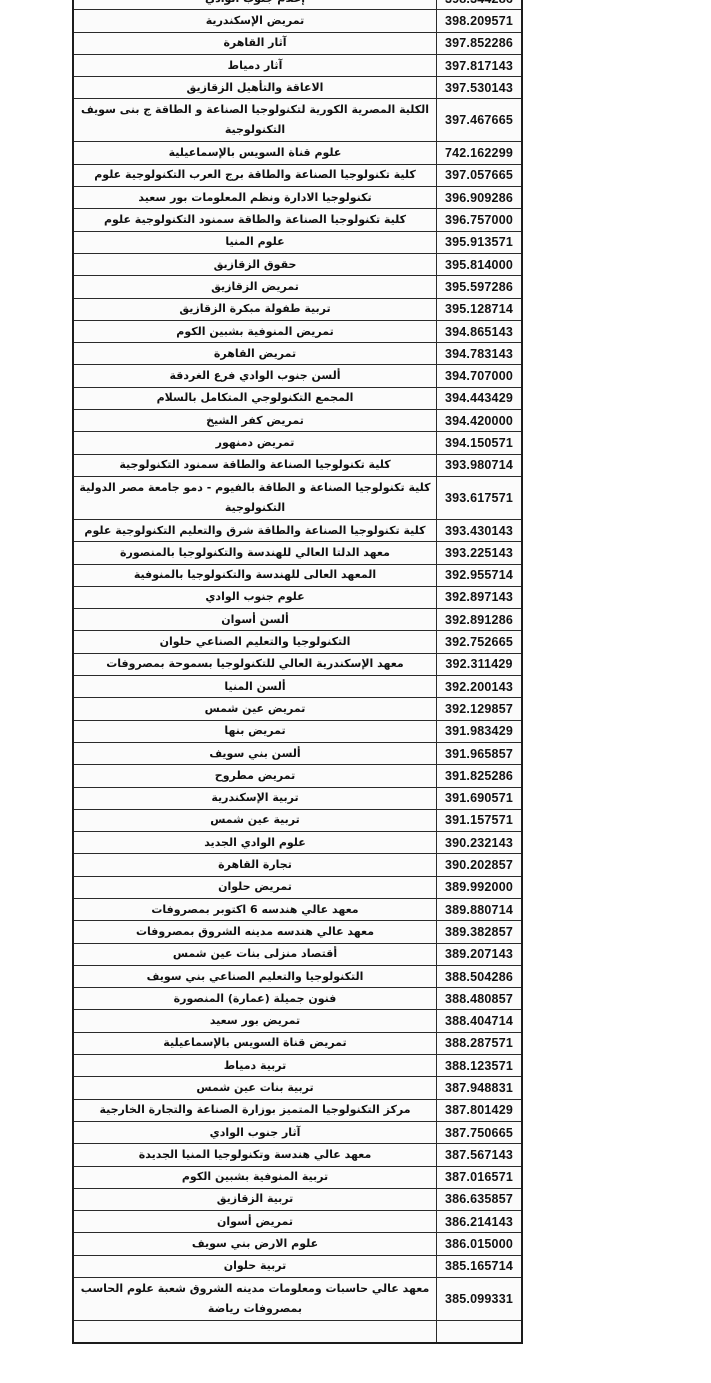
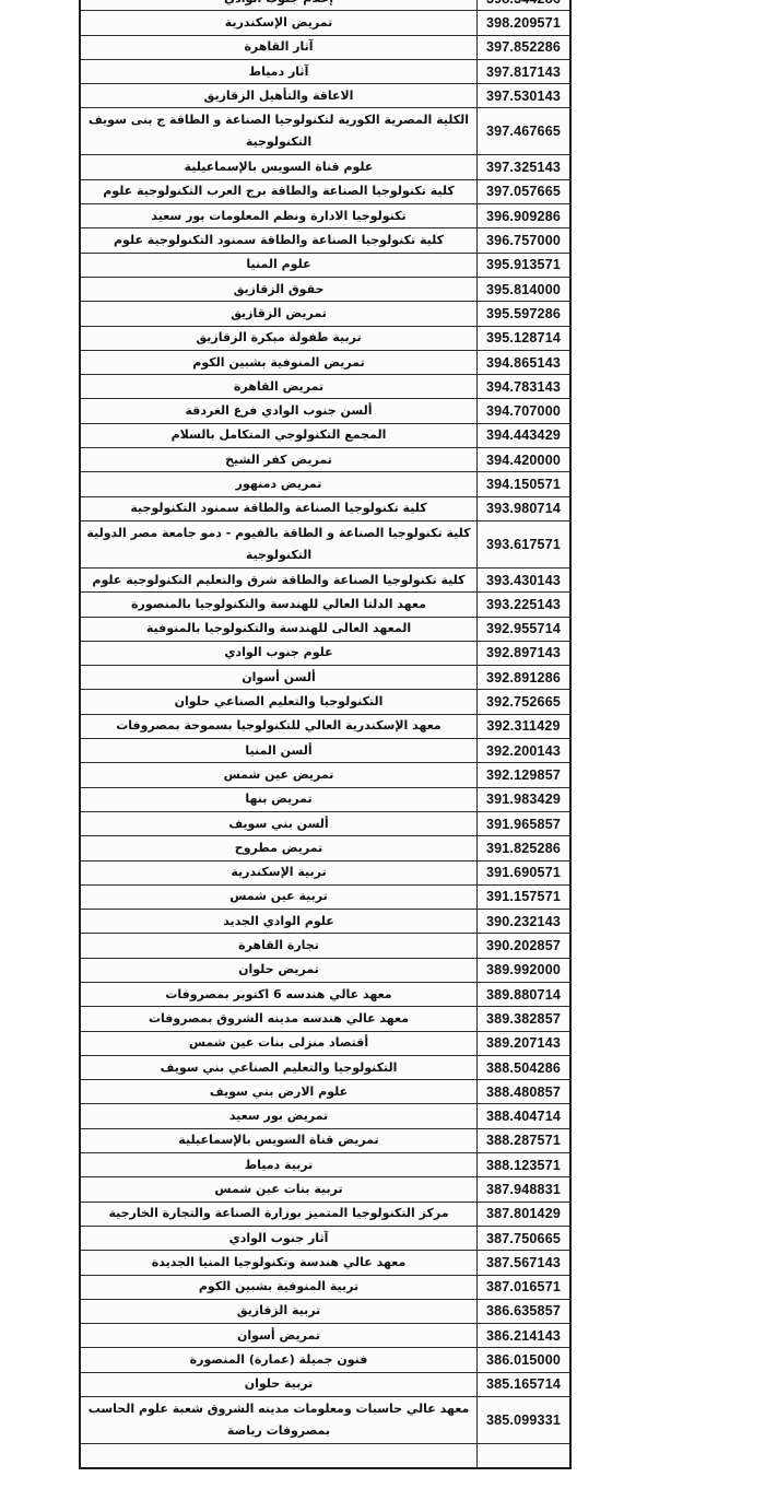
  تمريض الإسكندرية	398.209571
  آثار القاهرة	397.852286
  آثار دمياط	397.817143
  الاعاقة والتأهيل الزقازيق	397.530143
  الكلية المصرية الكورية لتكنولوجيا الصناعة و الطاقة ج بنى سويف التكنولوجية	397.467665
- علوم قناة السويس بالإسماعيلية	742.162299
+ علوم قناة السويس بالإسماعيلية	397.325143
  كلية تكنولوجيا الصناعة والطاقة برج العرب التكنولوجية علوم	397.057665
  تكنولوجيا الادارة ونظم المعلومات بور سعيد	396.909286
  كلية تكنولوجيا الصناعة والطاقة سمنود التكنولوجية علوم	396.757000
  علوم المنيا	395.913571
  حقوق الزقازيق	395.814000
  تمريض الزقازيق	395.597286
  تربية طفولة مبكرة الزقازيق	395.128714
  تمريض المنوفية بشبين الكوم	394.865143
  تمريض القاهرة	394.783143
  ألسن جنوب الوادي فرع الغردقة	394.707000
  المجمع التكنولوجي المتكامل بالسلام	394.443429
  تمريض كفر الشيخ	394.420000
  تمريض دمنهور	394.150571
  كلية تكنولوجيا الصناعة والطاقة سمنود التكنولوجية	393.980714
  كلية تكنولوجيا الصناعة و الطاقة بالفيوم - دمو جامعة مصر الدولية التكنولوجية	393.617571
  كلية تكنولوجيا الصناعة والطاقة شرق والتعليم التكنولوجية علوم	393.430143
  معهد الدلتا العالي للهندسة والتكنولوجيا بالمنصورة	393.225143
  المعهد العالى للهندسة والتكنولوجيا بالمنوفية	392.955714
  علوم جنوب الوادي	392.897143
  ألسن أسوان	392.891286
  التكنولوجيا والتعليم الصناعي حلوان	392.752665
  معهد الإسكندرية العالي للتكنولوجيا بسموحة بمصروفات	392.311429
  ألسن المنيا	392.200143
  تمريض عين شمس	392.129857
  تمريض بنها	391.983429
  ألسن بني سويف	391.965857
  تمريض مطروح	391.825286
  تربية الإسكندرية	391.690571
  تربية عين شمس	391.157571
  علوم الوادي الجديد	390.232143
  تجارة القاهرة	390.202857
  تمريض حلوان	389.992000
  معهد عالي هندسه 6 اكتوبر بمصروفات	389.880714
  معهد عالي هندسه مدينه الشروق بمصروفات	389.382857
  أقتصاد منزلى بنات عين شمس	389.207143
  التكنولوجيا والتعليم الصناعي بني سويف	388.504286
- فنون جميلة (عمارة) المنصورة	388.480857
+ علوم الارض بني سويف	388.480857
  تمريض بور سعيد	388.404714
  تمريض قناة السويس بالإسماعيلية	388.287571
  تربية دمياط	388.123571
  تربية بنات عين شمس	387.948831
  مركز التكنولوجيا المتميز بوزارة الصناعة والتجارة الخارجية	387.801429
  آثار جنوب الوادي	387.750665
  معهد عالي هندسة وتكنولوجيا المنيا الجديدة	387.567143
  تربية المنوفية بشبين الكوم	387.016571
  تربية الزقازيق	386.635857
  تمريض أسوان	386.214143
- علوم الارض بني سويف	386.015000
+ فنون جميلة (عمارة) المنصورة	386.015000
  تربية حلوان	385.165714
  معهد عالي حاسبات ومعلومات مدينه الشروق شعبة علوم الحاسب بمصروفات رياضة	385.099331
